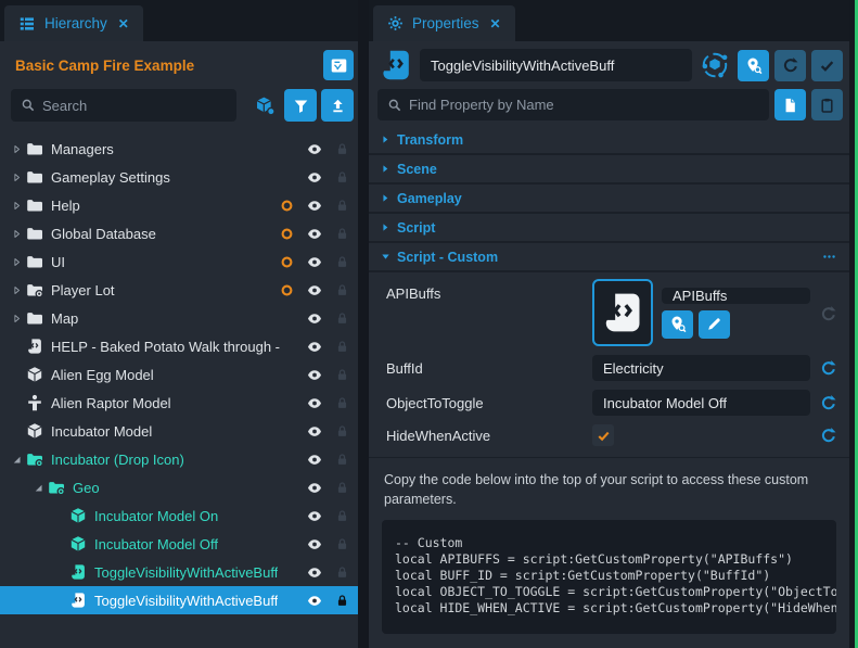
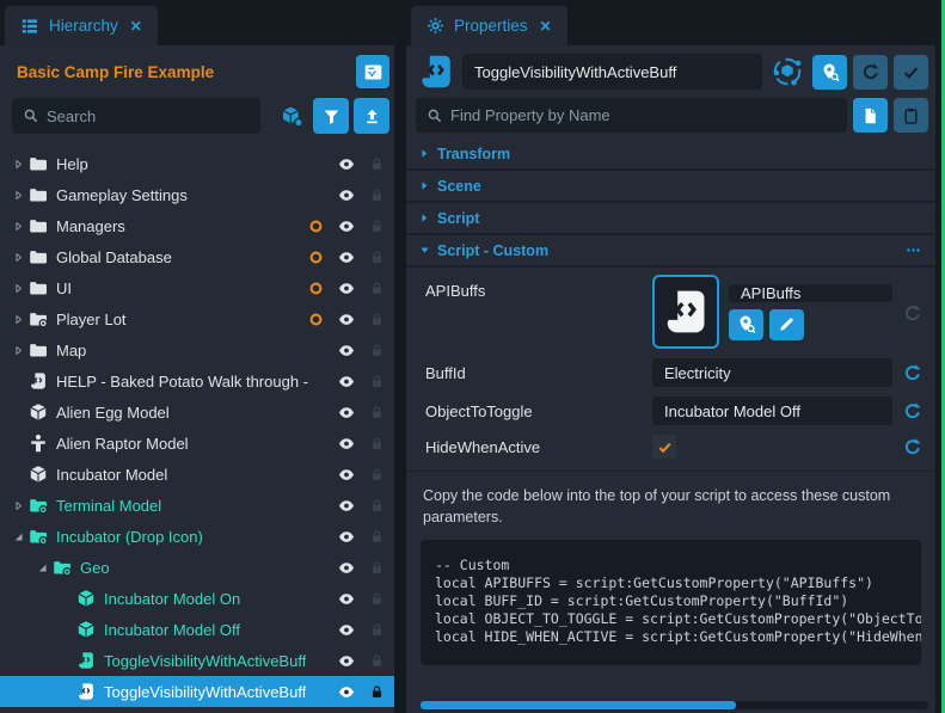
  Hierarchy
  ✕
  Basic Camp Fire Example
  Search
- Managers
+ Help
  Gameplay Settings
- Help
+ Managers
  Global Database
  UI
  Player Lot
  Map
  HELP - Baked Potato Walk through -
  Alien Egg Model
  Alien Raptor Model
  Incubator Model
+ Terminal Model
  Incubator (Drop Icon)
  Geo
  Incubator Model On
  Incubator Model Off
  ToggleVisibilityWithActiveBuff
  ToggleVisibilityWithActiveBuff
  Properties
  ✕
  ToggleVisibilityWithActiveBuff
  Find Property by Name
  Transform
  Scene
- Gameplay
  Script
  Script - Custom
  APIBuffs
  APIBuffs
  BuffId
  Electricity
  ObjectToToggle
  Incubator Model Off
  HideWhenActive
  Copy the code below into the top of your script to access these custom parameters.
  -- Custom
  local APIBUFFS = script:GetCustomProperty("APIBuffs")
  local BUFF_ID = script:GetCustomProperty("BuffId")
  local OBJECT_TO_TOGGLE = script:GetCustomProperty("ObjectTo
  local HIDE_WHEN_ACTIVE = script:GetCustomProperty("HideWhen
